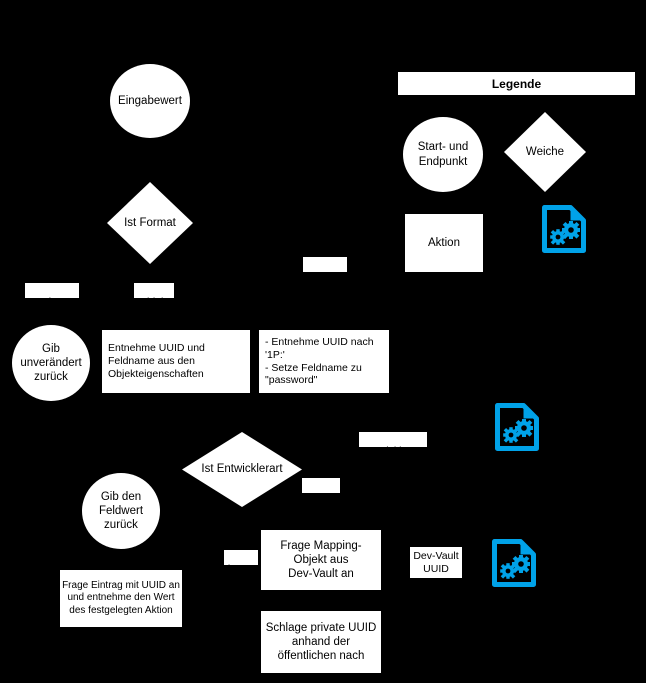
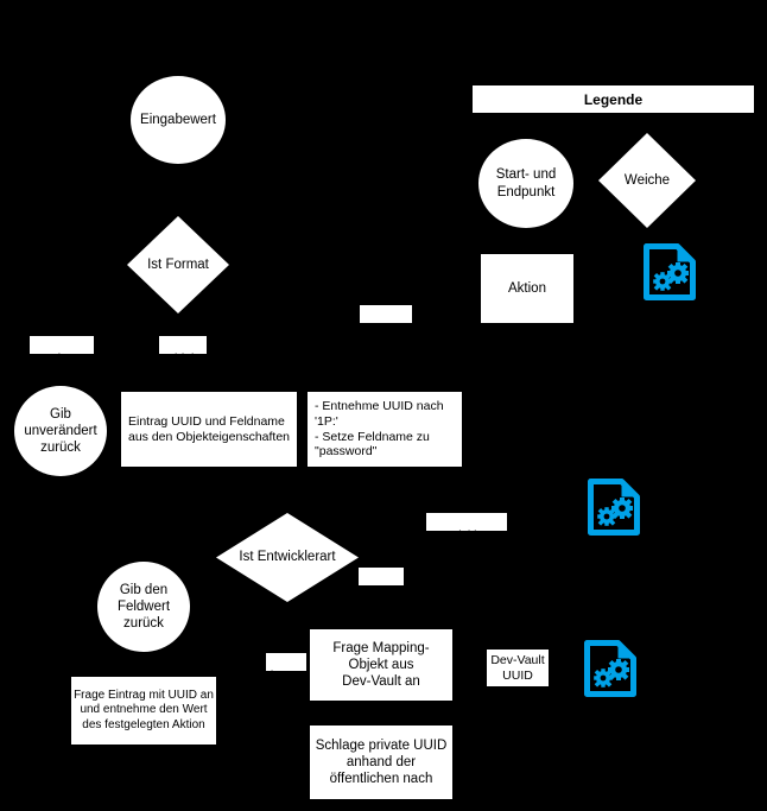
  Eingabewert
  Ist Format
  Anderes
  Objekt
  1P:<...>
  Gib
  unverändert
  zurück
- Entnehme UUID und Feldname aus den Objekteigenschaften
+ Eintrag UUID und Feldname aus den Objekteigenschaften
  - Entnehme UUID nach '1P:'
  - Setze Feldname zu
  "password"
  Entwicklerart
  Ist Entwicklerart
  extern
  Gib den
  Feldwert
  zurück
  intern
  Frage Eintrag mit UUID an und entnehme den Wert des festgelegten Aktion
  Frage Mapping-
  Objekt aus
  Dev-Vault an
  Dev-Vault
  UUID
  Schlage private UUID
  anhand der
  öffentlichen nach
  Legende
  Start- und
  Endpunkt
  Weiche
  Aktion
